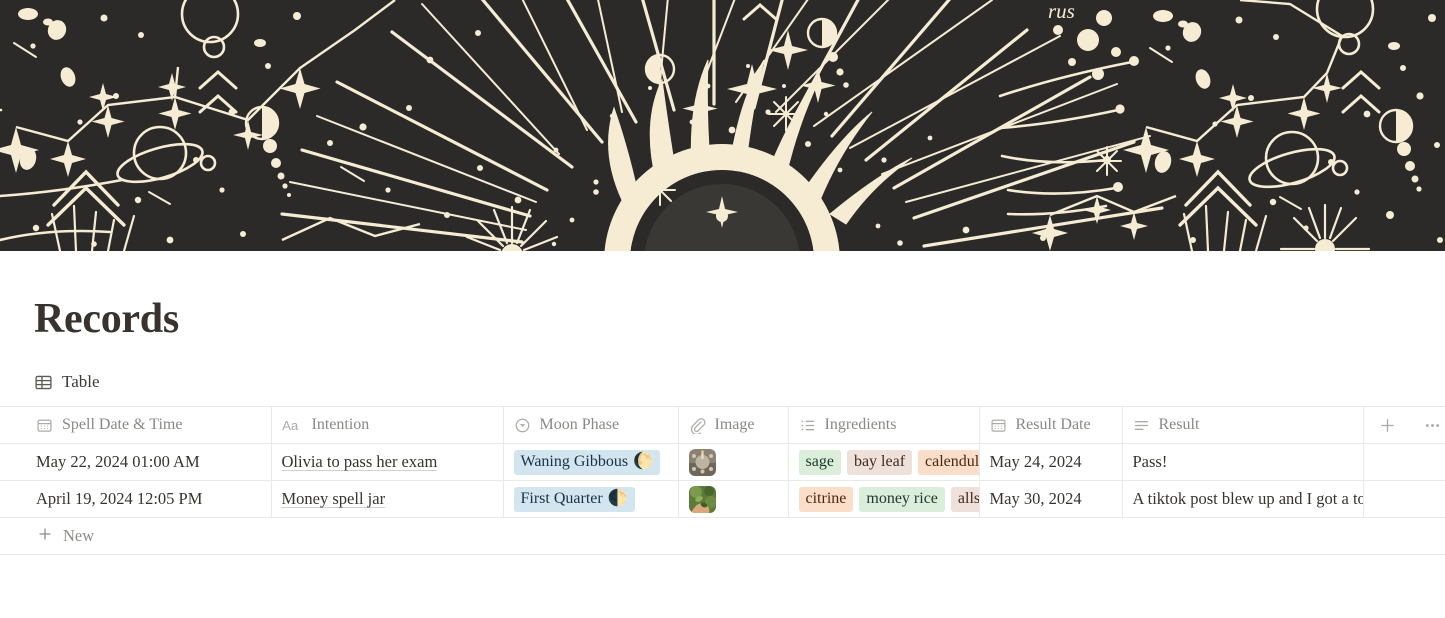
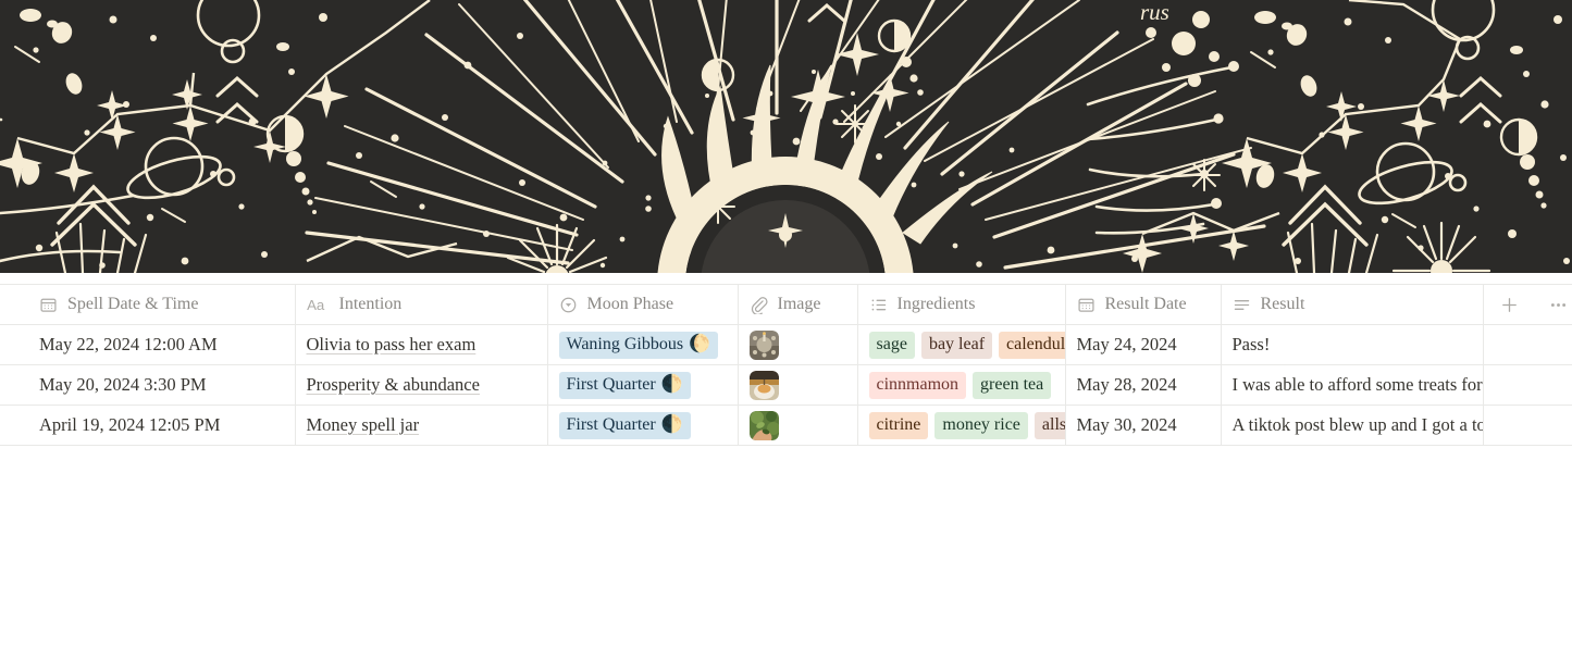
  rus
- Records
- Table
  Spell Date & Time	Aa Intention	Moon Phase	Image	Ingredients	Result Date	Result
- May 22, 2024 01:00 AM	Olivia to pass her exam	Waning Gibbous 🌔		sage bay leaf calendul	May 24, 2024	Pass!
+ May 22, 2024 12:00 AM	Olivia to pass her exam	Waning Gibbous 🌔		sage bay leaf calendul	May 24, 2024	Pass!
+ May 20, 2024 3:30 PM	Prosperity & abundance	First Quarter 🌓		cinnmamon green tea	May 28, 2024	I was able to afford some treats for
  April 19, 2024 12:05 PM	Money spell jar	First Quarter 🌓		citrine money rice alls	May 30, 2024	A tiktok post blew up and I got a to
- New
